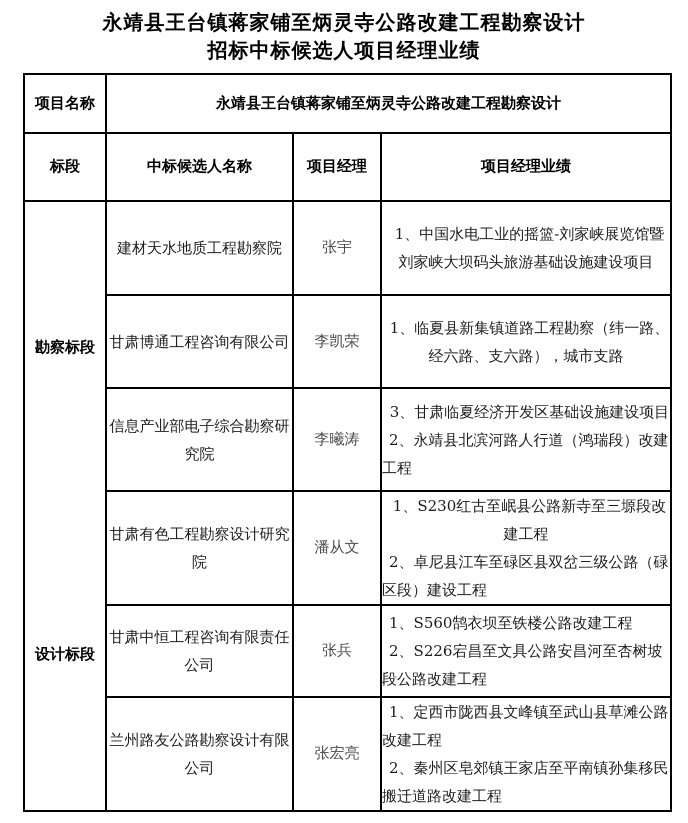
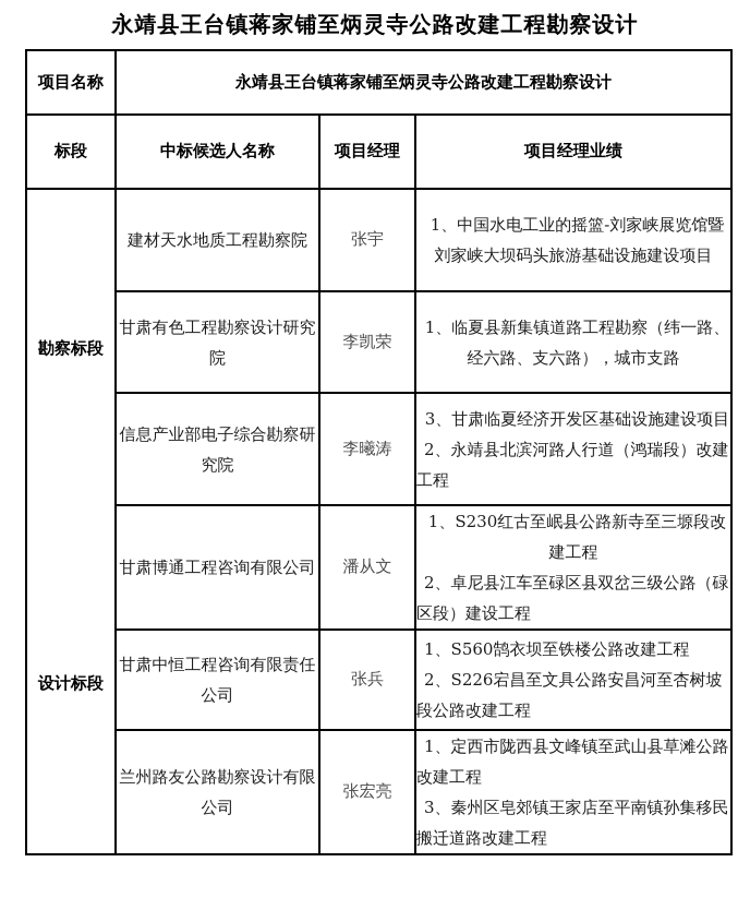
  永靖县王台镇蒋家铺至炳灵寺公路改建工程勘察设计
- 招标中标候选人项目经理业绩
  项目名称	永靖县王台镇蒋家铺至炳灵寺公路改建工程勘察设计
  标段	中标候选人名称	项目经理	项目经理业绩
  勘察标段 设计标段	建材天水地质工程勘察院	张宇	1、中国水电工业的摇篮-刘家峡展览馆暨刘家峡大坝码头旅游基础设施建设项目
- 甘肃博通工程咨询有限公司	李凯荣	1、临夏县新集镇道路工程勘察（纬一路、经六路、支六路），城市支路
+ 甘肃有色工程勘察设计研究院	李凯荣	1、临夏县新集镇道路工程勘察（纬一路、经六路、支六路），城市支路
  信息产业部电子综合勘察研究院	李曦涛	3、甘肃临夏经济开发区基础设施建设项目 2、永靖县北滨河路人行道（鸿瑞段）改建工程
- 甘肃有色工程勘察设计研究院	潘从文	1、S230红古至岷县公路新寺至三塬段改建工程 2、卓尼县江车至碌区县双岔三级公路（碌区段）建设工程
+ 甘肃博通工程咨询有限公司	潘从文	1、S230红古至岷县公路新寺至三塬段改建工程 2、卓尼县江车至碌区县双岔三级公路（碌区段）建设工程
  甘肃中恒工程咨询有限责任公司	张兵	1、S560鹄衣坝至铁楼公路改建工程 2、S226宕昌至文具公路安昌河至杏树坡段公路改建工程
- 兰州路友公路勘察设计有限公司	张宏亮	1、定西市陇西县文峰镇至武山县草滩公路改建工程 2、秦州区皂郊镇王家店至平南镇孙集移民搬迁道路改建工程
+ 兰州路友公路勘察设计有限公司	张宏亮	1、定西市陇西县文峰镇至武山县草滩公路改建工程 3、秦州区皂郊镇王家店至平南镇孙集移民搬迁道路改建工程
